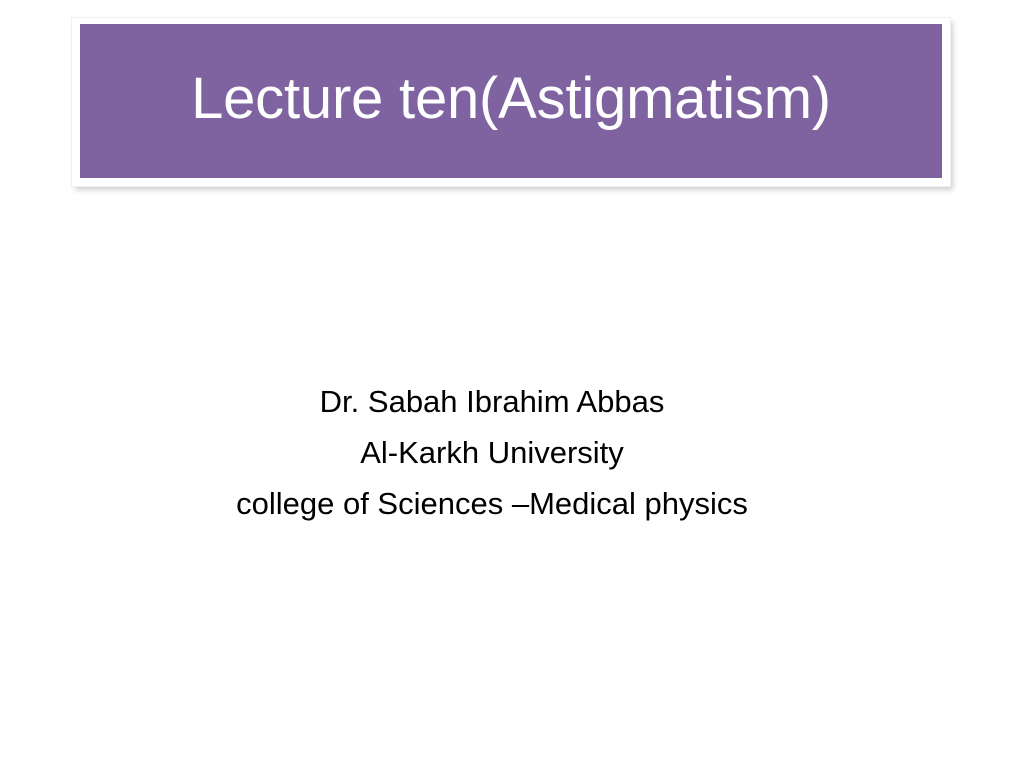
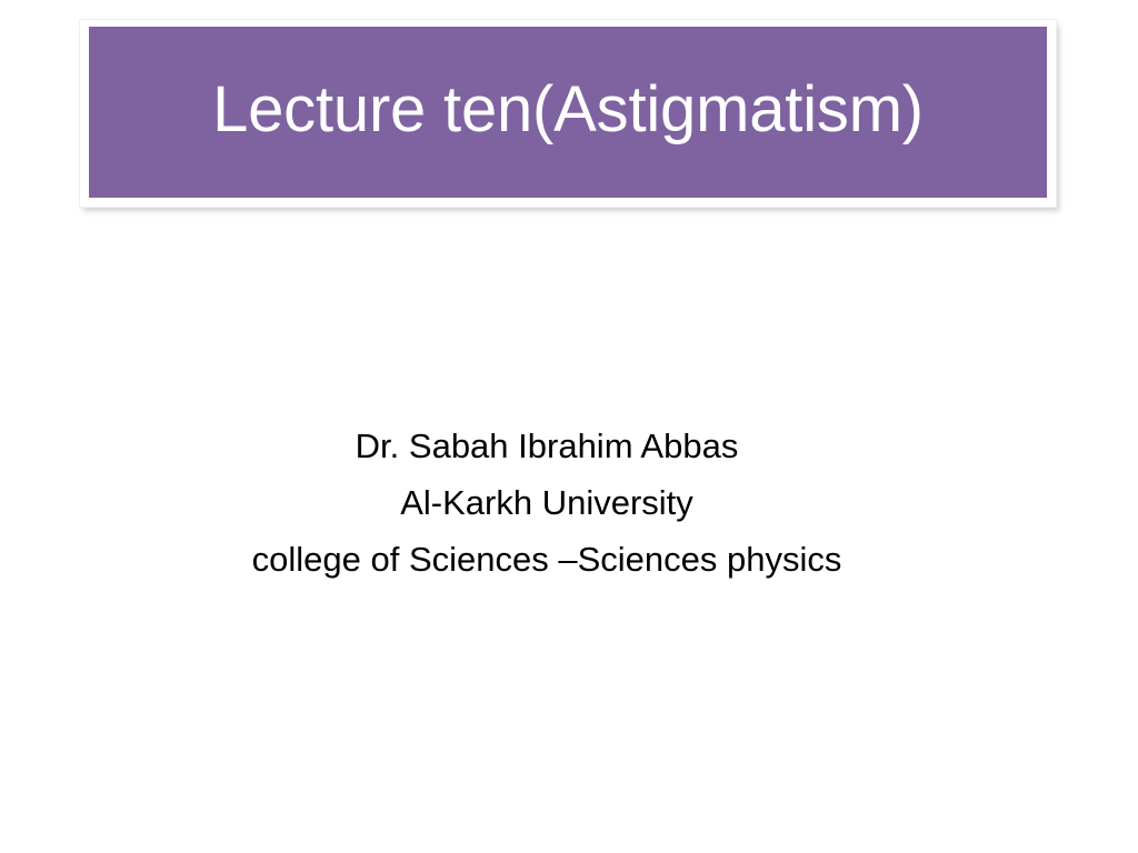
  Lecture ten(Astigmatism)
  Dr. Sabah Ibrahim Abbas
  Al-Karkh University
- college of Sciences –Medical physics
+ college of Sciences –Sciences physics
